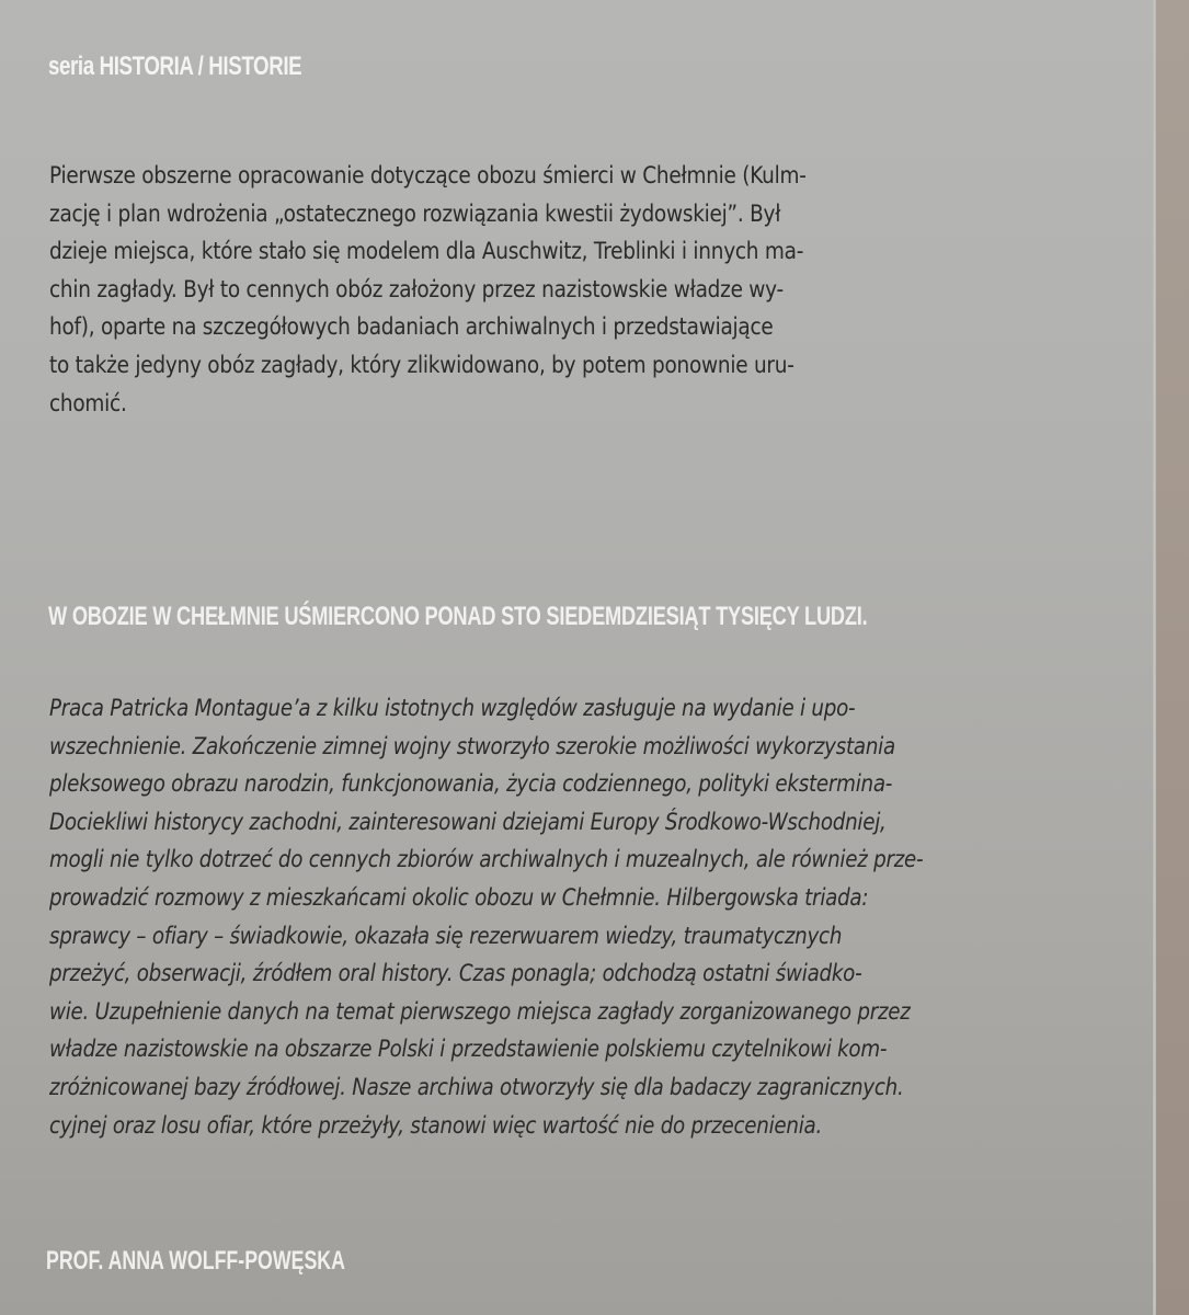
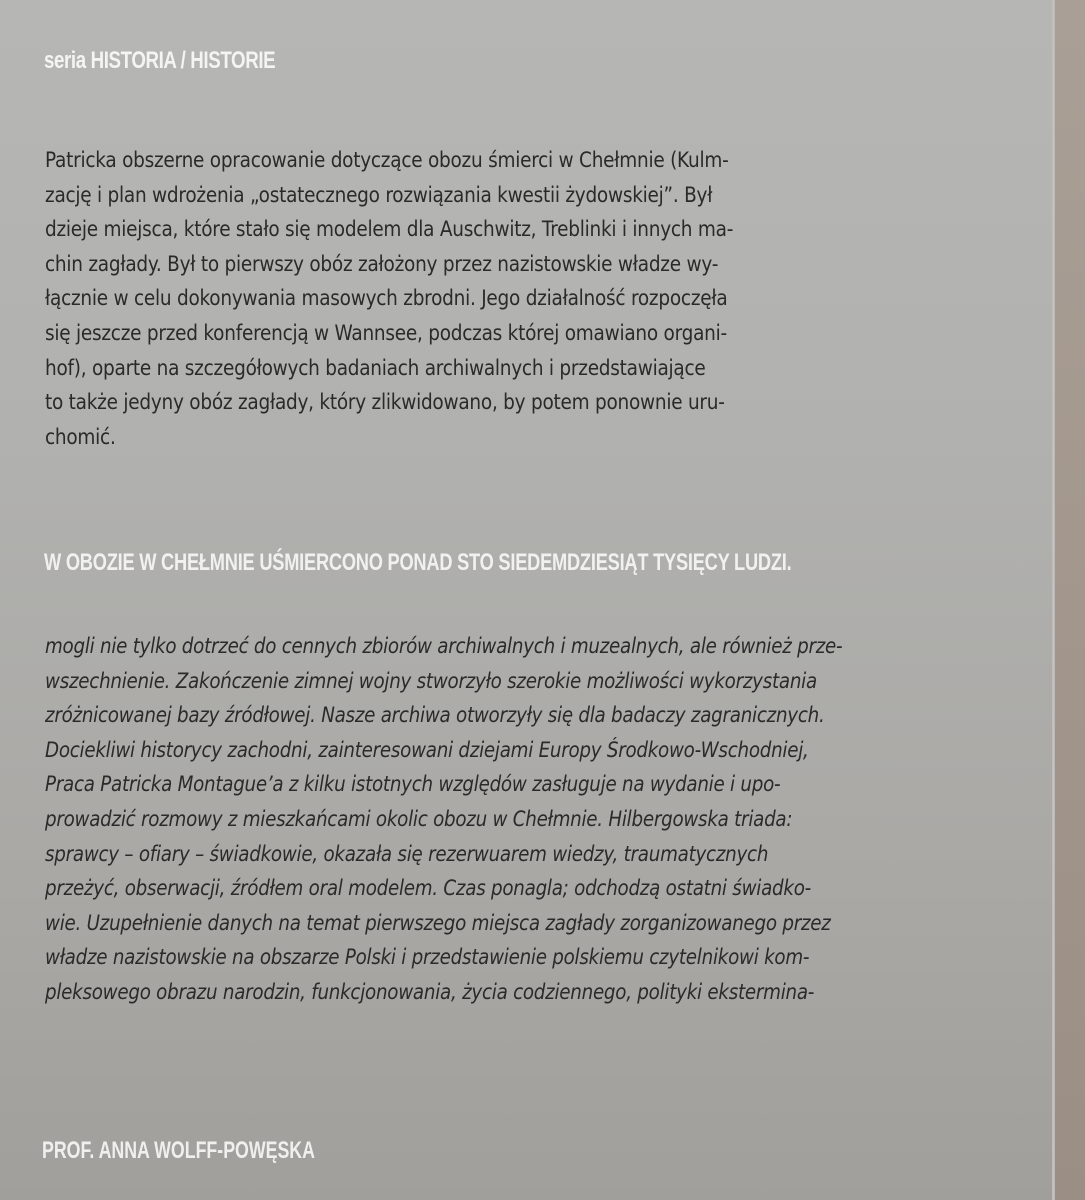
  seria HISTORIA / HISTORIE
- Pierwsze obszerne opracowanie dotyczące obozu śmierci w Chełmnie (Kulm-
+ Patricka obszerne opracowanie dotyczące obozu śmierci w Chełmnie (Kulm-
  zację i plan wdrożenia „ostatecznego rozwiązania kwestii żydowskiej”. Był
  dzieje miejsca, które stało się modelem dla Auschwitz, Treblinki i innych ma-
- chin zagłady. Był to cennych obóz założony przez nazistowskie władze wy-
+ chin zagłady. Był to pierwszy obóz założony przez nazistowskie władze wy-
+ łącznie w celu dokonywania masowych zbrodni. Jego działalność rozpoczęła
+ się jeszcze przed konferencją w Wannsee, podczas której omawiano organi-
  hof), oparte na szczegółowych badaniach archiwalnych i przedstawiające
  to także jedyny obóz zagłady, który zlikwidowano, by potem ponownie uru-
  chomić.
  W OBOZIE W CHEŁMNIE UŚMIERCONO PONAD STO SIEDEMDZIESIĄT TYSIĘCY LUDZI.
- Praca Patricka Montague’a z kilku istotnych względów zasługuje na wydanie i upo-
+ mogli nie tylko dotrzeć do cennych zbiorów archiwalnych i muzealnych, ale również prze-
  wszechnienie. Zakończenie zimnej wojny stworzyło szerokie możliwości wykorzystania
- pleksowego obrazu narodzin, funkcjonowania, życia codziennego, polityki ekstermina-
+ zróżnicowanej bazy źródłowej. Nasze archiwa otworzyły się dla badaczy zagranicznych.
  Dociekliwi historycy zachodni, zainteresowani dziejami Europy Środkowo-Wschodniej,
- mogli nie tylko dotrzeć do cennych zbiorów archiwalnych i muzealnych, ale również prze-
+ Praca Patricka Montague’a z kilku istotnych względów zasługuje na wydanie i upo-
  prowadzić rozmowy z mieszkańcami okolic obozu w Chełmnie. Hilbergowska triada:
  sprawcy – ofiary – świadkowie, okazała się rezerwuarem wiedzy, traumatycznych
- przeżyć, obserwacji, źródłem oral history. Czas ponagla; odchodzą ostatni świadko-
+ przeżyć, obserwacji, źródłem oral modelem. Czas ponagla; odchodzą ostatni świadko-
  wie. Uzupełnienie danych na temat pierwszego miejsca zagłady zorganizowanego przez
  władze nazistowskie na obszarze Polski i przedstawienie polskiemu czytelnikowi kom-
- zróżnicowanej bazy źródłowej. Nasze archiwa otworzyły się dla badaczy zagranicznych.
+ pleksowego obrazu narodzin, funkcjonowania, życia codziennego, polityki ekstermina-
- cyjnej oraz losu ofiar, które przeżyły, stanowi więc wartość nie do przecenienia.
  PROF. ANNA WOLFF-POWĘSKA
